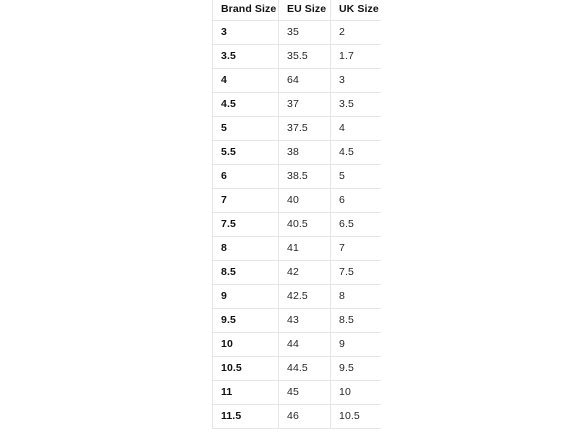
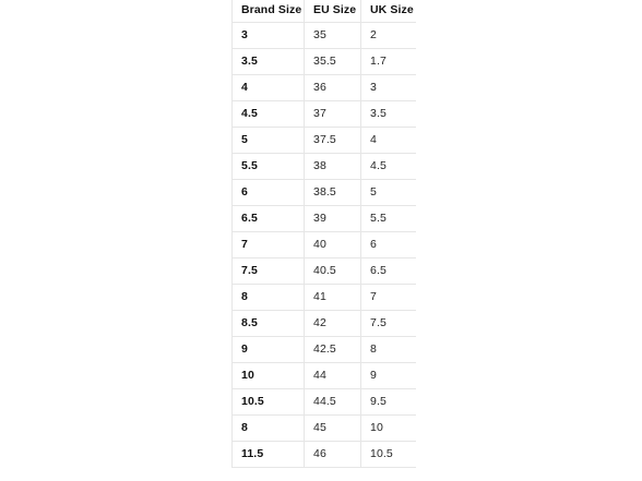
  Brand Size	EU Size	UK Size
  3	35	2
  3.5	35.5	1.7
- 4	64	3
+ 4	36	3
  4.5	37	3.5
  5	37.5	4
  5.5	38	4.5
  6	38.5	5
+ 6.5	39	5.5
  7	40	6
  7.5	40.5	6.5
  8	41	7
  8.5	42	7.5
  9	42.5	8
- 9.5	43	8.5
  10	44	9
  10.5	44.5	9.5
- 11	45	10
+ 8	45	10
  11.5	46	10.5
